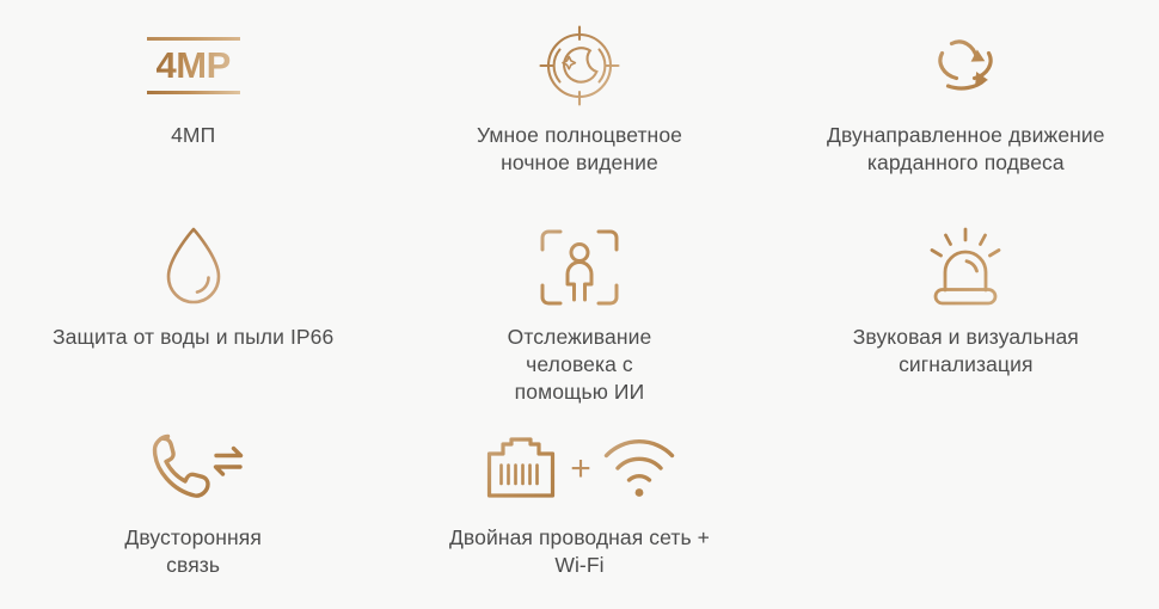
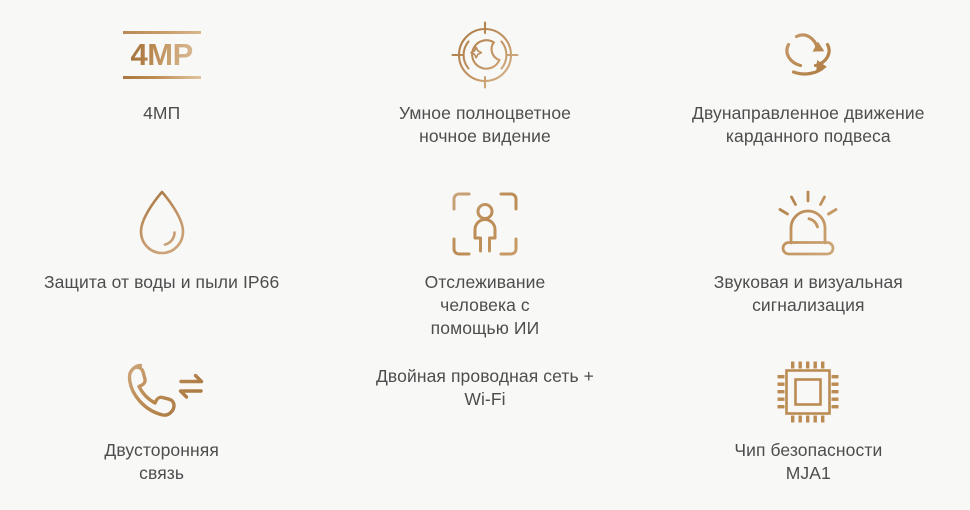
  4MP
  4МП
  Умное полноцветное
  ночное видение
  Двунаправленное движение
  карданного подвеса
  Защита от воды и пыли IP66
  Отслеживание
  человека с
  помощью ИИ
  Звуковая и визуальная
  сигнализация
  Двусторонняя
  связь
- +
  Двойная проводная сеть +
  Wi-Fi
+ Чип безопасности
+ MJA1
